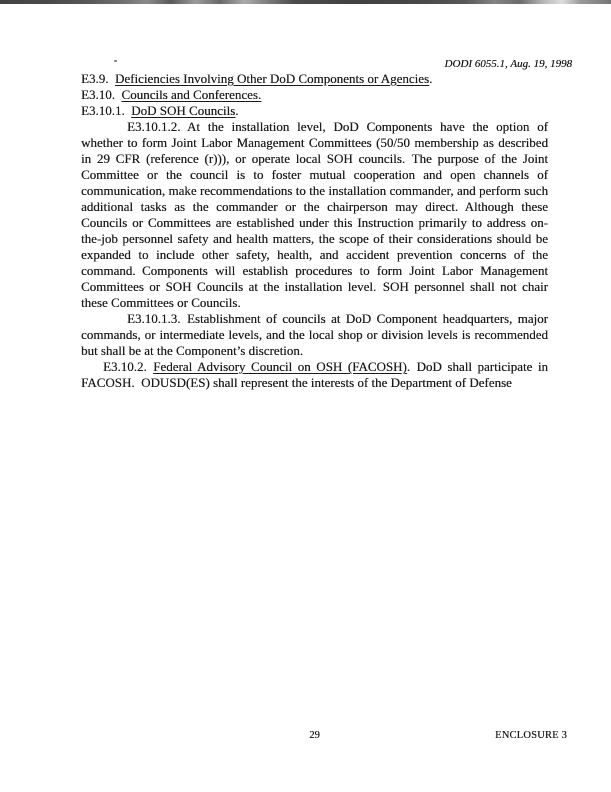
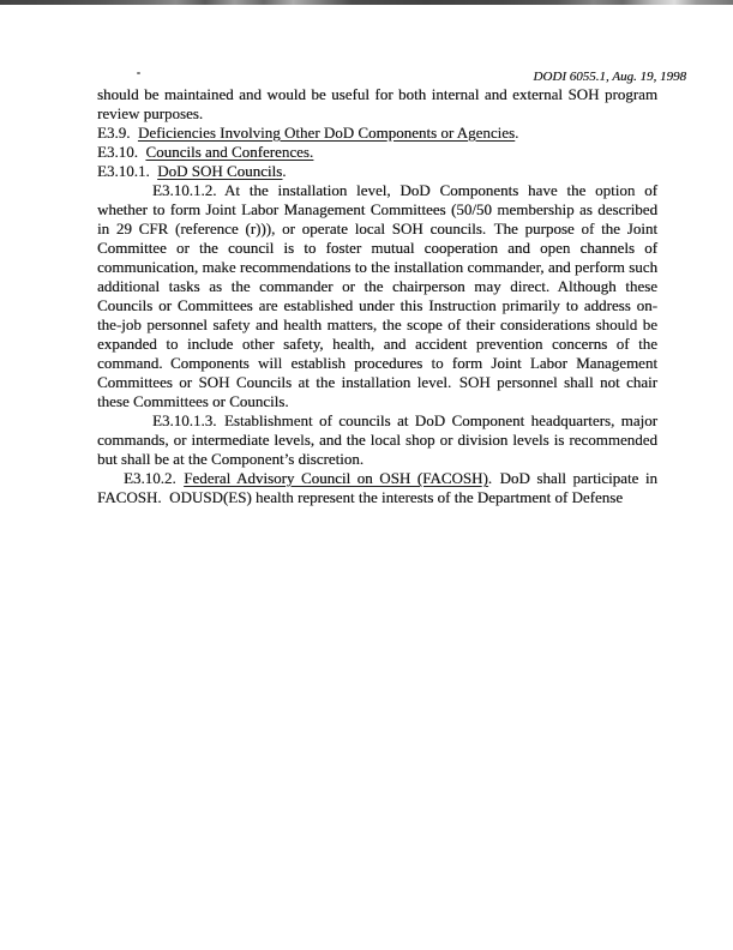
  DODI 6055.1, Aug. 19, 1998
+ should be maintained and would be useful for both internal and external SOH program review purposes.
  E3.9. Deficiencies Involving Other DoD Components or Agencies.
  E3.10. Councils and Conferences.
  E3.10.1. DoD SOH Councils.
  E3.10.1.2. At the installation level, DoD Components have the option of whether to form Joint Labor Management Committees (50/50 membership as described in 29 CFR (reference (r))), or operate local SOH councils. The purpose of the Joint Committee or the council is to foster mutual cooperation and open channels of communication, make recommendations to the installation commander, and perform such additional tasks as the commander or the chairperson may direct. Although these Councils or Committees are established under this Instruction primarily to address on-the-job personnel safety and health matters, the scope of their considerations should be expanded to include other safety, health, and accident prevention concerns of the command. Components will establish procedures to form Joint Labor Management Committees or SOH Councils at the installation level. SOH personnel shall not chair these Committees or Councils.
  E3.10.1.3. Establishment of councils at DoD Component headquarters, major commands, or intermediate levels, and the local shop or division levels is recommended but shall be at the Component’s discretion.
- E3.10.2. Federal Advisory Council on OSH (FACOSH). DoD shall participate in FACOSH. ODUSD(ES) shall represent the interests of the Department of Defense
+ E3.10.2. Federal Advisory Council on OSH (FACOSH). DoD shall participate in FACOSH. ODUSD(ES) health represent the interests of the Department of Defense
- 29
- ENCLOSURE 3
